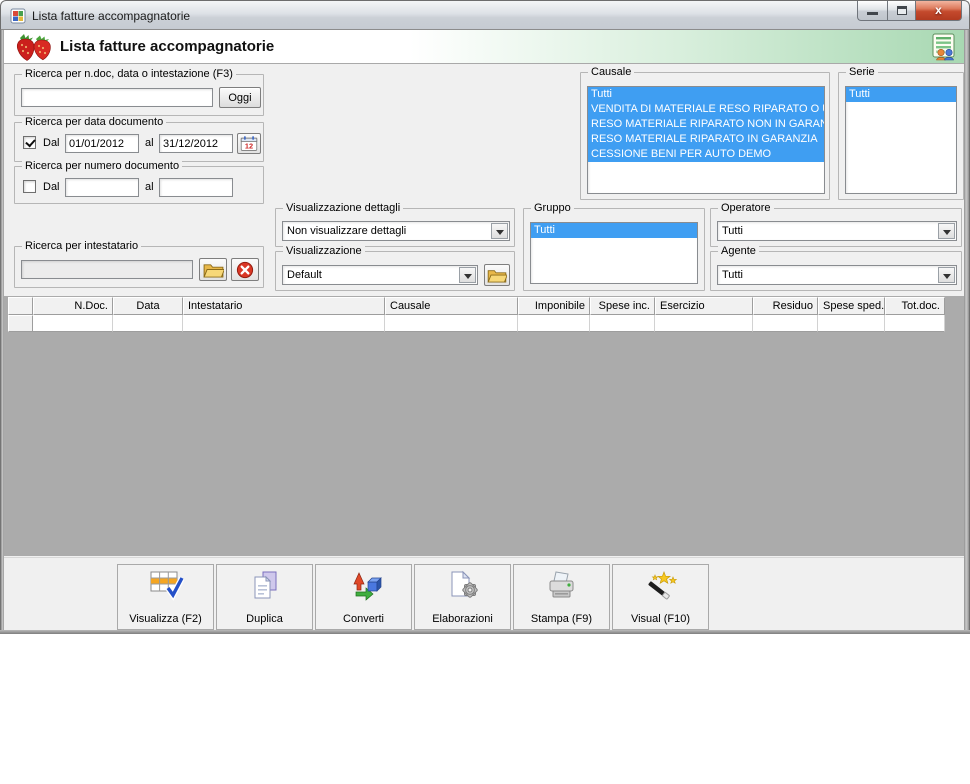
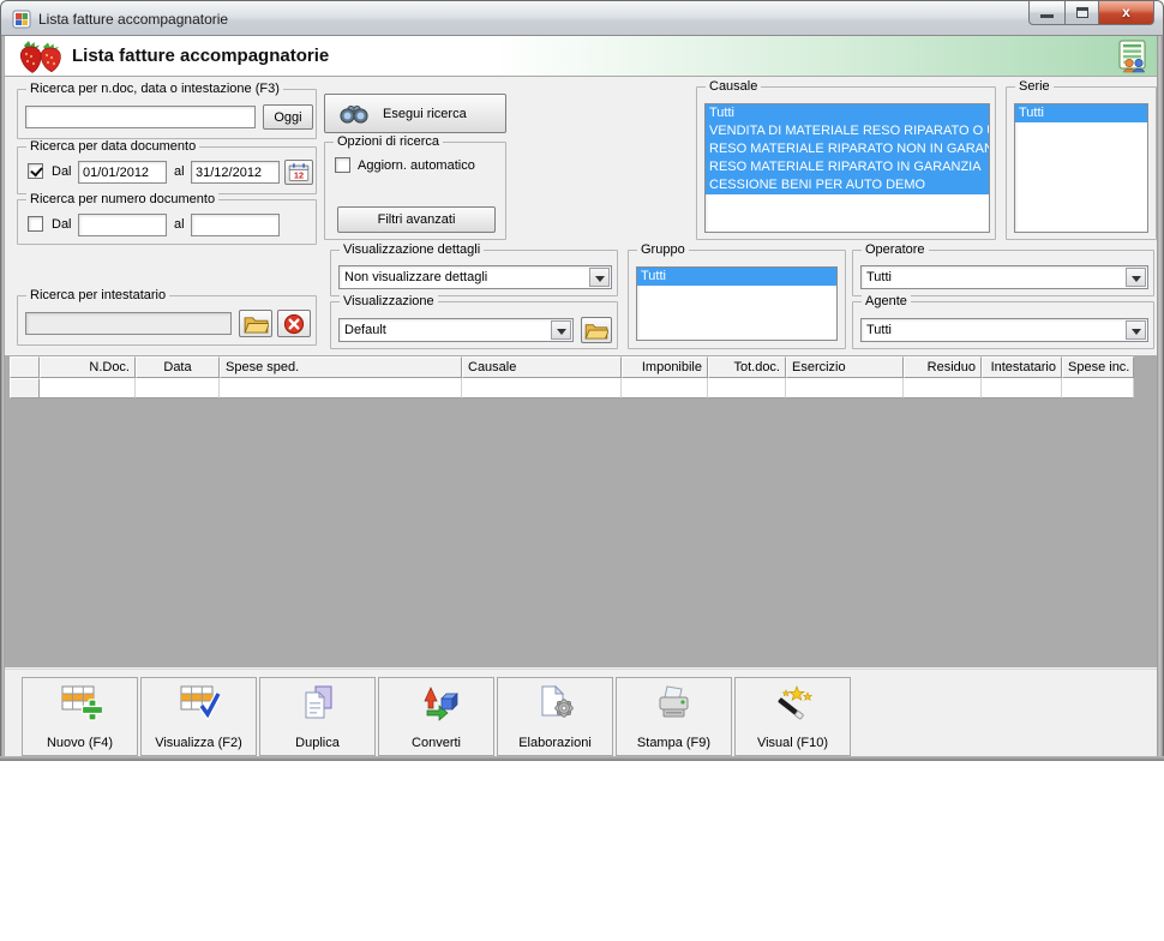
  Lista fatture accompagnatorie
  x
  Lista fatture accompagnatorie
  Ricerca per n.doc, data o intestazione (F3)
  Oggi
  Ricerca per data documento
  Dal
  01/01/2012
  al
  31/12/2012
  12
  Ricerca per numero documento
  Dal
  al
  Ricerca per intestatario
+ Esegui ricerca
+ Opzioni di ricerca
+ Aggiorn. automatico
+ Filtri avanzati
  Visualizzazione dettagli
  Non visualizzare dettagli
  Visualizzazione
  Default
  Causale
  Tutti
  VENDITA DI MATERIALE RESO RIPARATO O
  RESO MATERIALE RIPARATO NON IN GARAN
  RESO MATERIALE RIPARATO IN GARANZIA
  CESSIONE BENI PER AUTO DEMO
  Serie
  Tutti
  Gruppo
  Tutti
  Operatore
  Tutti
  Agente
  Tutti
  N.Doc.
  Data
- Intestatario
+ Spese sped.
  Causale
  Imponibile
- Spese inc.
+ Tot.doc.
  Esercizio
  Residuo
- Spese sped.
+ Intestatario
- Tot.doc.
+ Spese inc.
+ Nuovo (F4)
  Visualizza (F2)
  Duplica
  Converti
  Elaborazioni
  Stampa (F9)
  Visual (F10)
